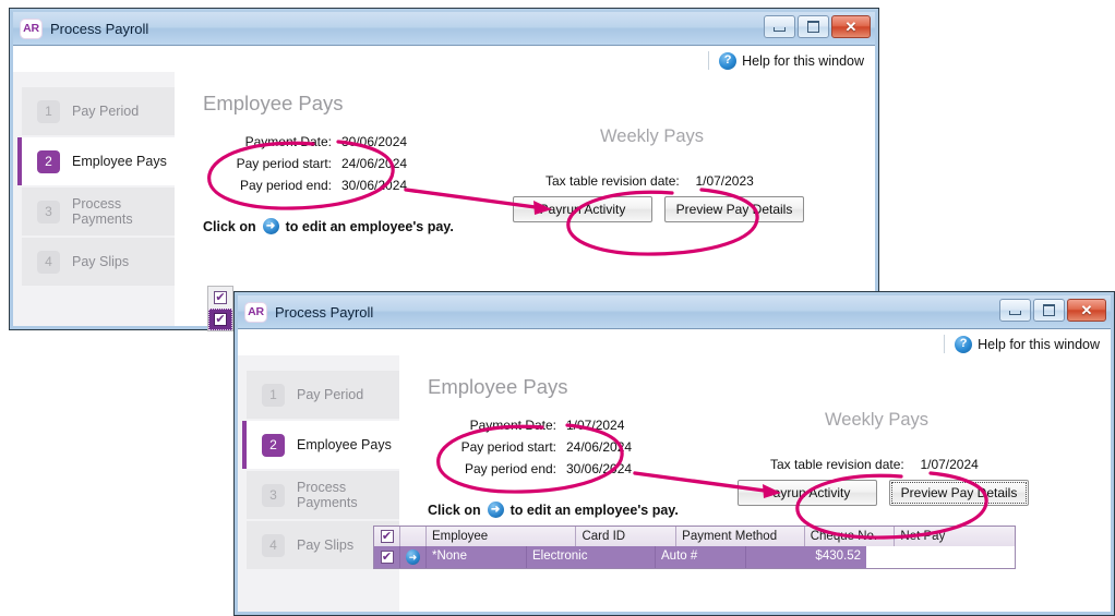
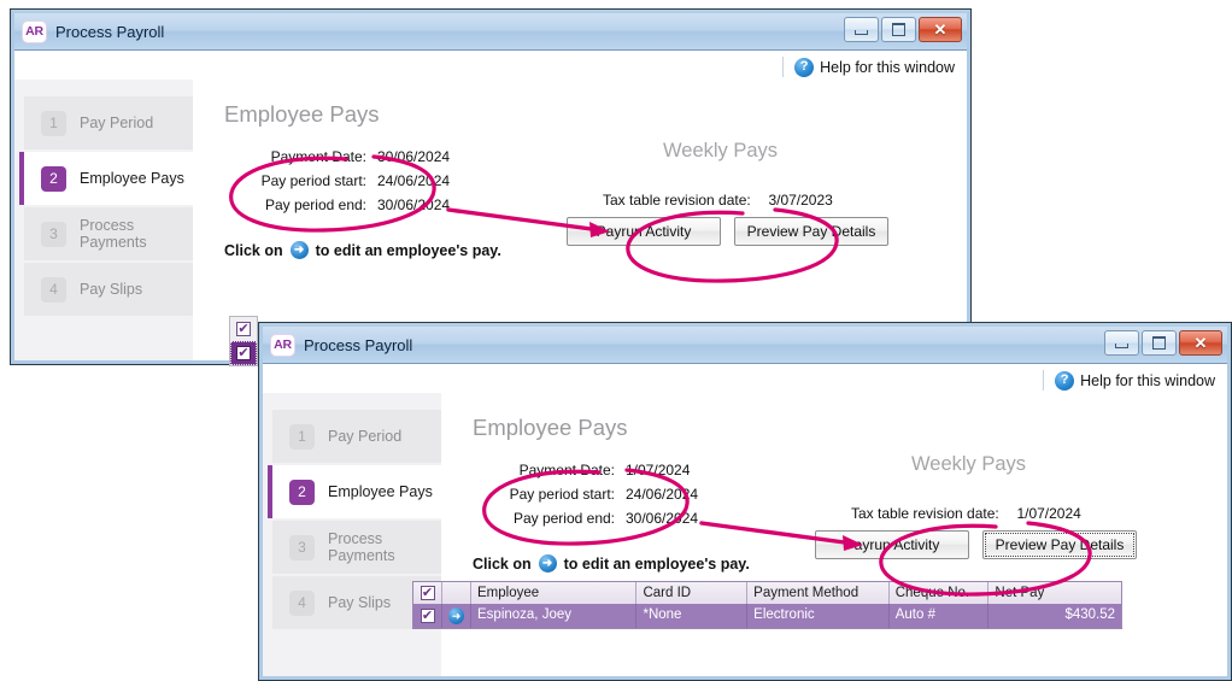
  AR
  Process Payroll
  ✕
  ?
  Help for this window
  1
  Pay Period
  2
  Employee Pays
  3
  Process Payments
  4
  Pay Slips
  Employee Pays
  Weekly Pays
  0/06/2024
  Pay period start:
  24/06/2024
  Pay period end:
  30/06/2024
- Tax table revision date: 1/07/2023
+ Tax table revision date: 3/07/2023
  Click on
  ➜
  to edit an employee's pay.
  yru Activity
  Preview Pay Details
  ✔
  ✔
  AR
  Process Payroll
  ✕
  ?
  Help for this window
  1
  Pay Period
  2
  Employee Pays
  3
  Process Payments
  4
  Pay Slips
  Employee Pays
  Weekly Pays
  Paymeate:
  07/2024
  Pay period start:
  24/06/204
  Pay period end:
  30/06/224
  Tax table revision date: 1/07/2024
  Click on
  ➜
  to edit an employee's pay.
  yrun Activity
  Preview Payetails
  ✔
  Employee
  Card ID
  Payment Method
  ✔
  ➜
+ Espinoza, Joey
  *None
  Electronic
  Auto #
  $430.52
